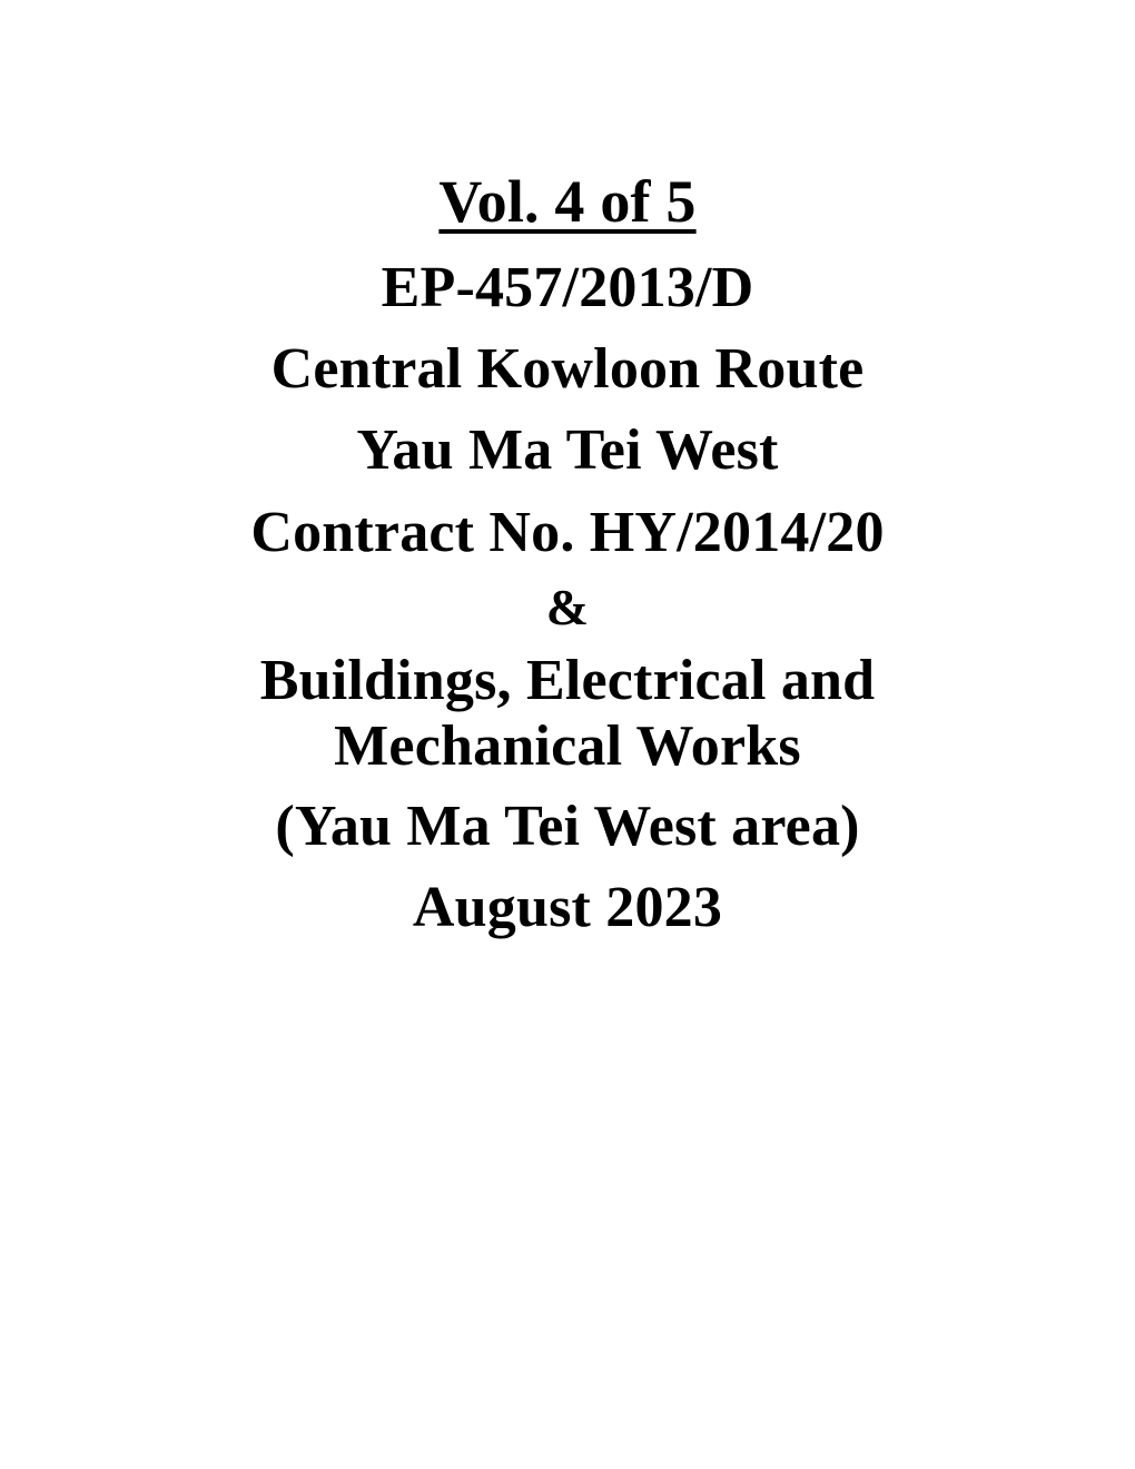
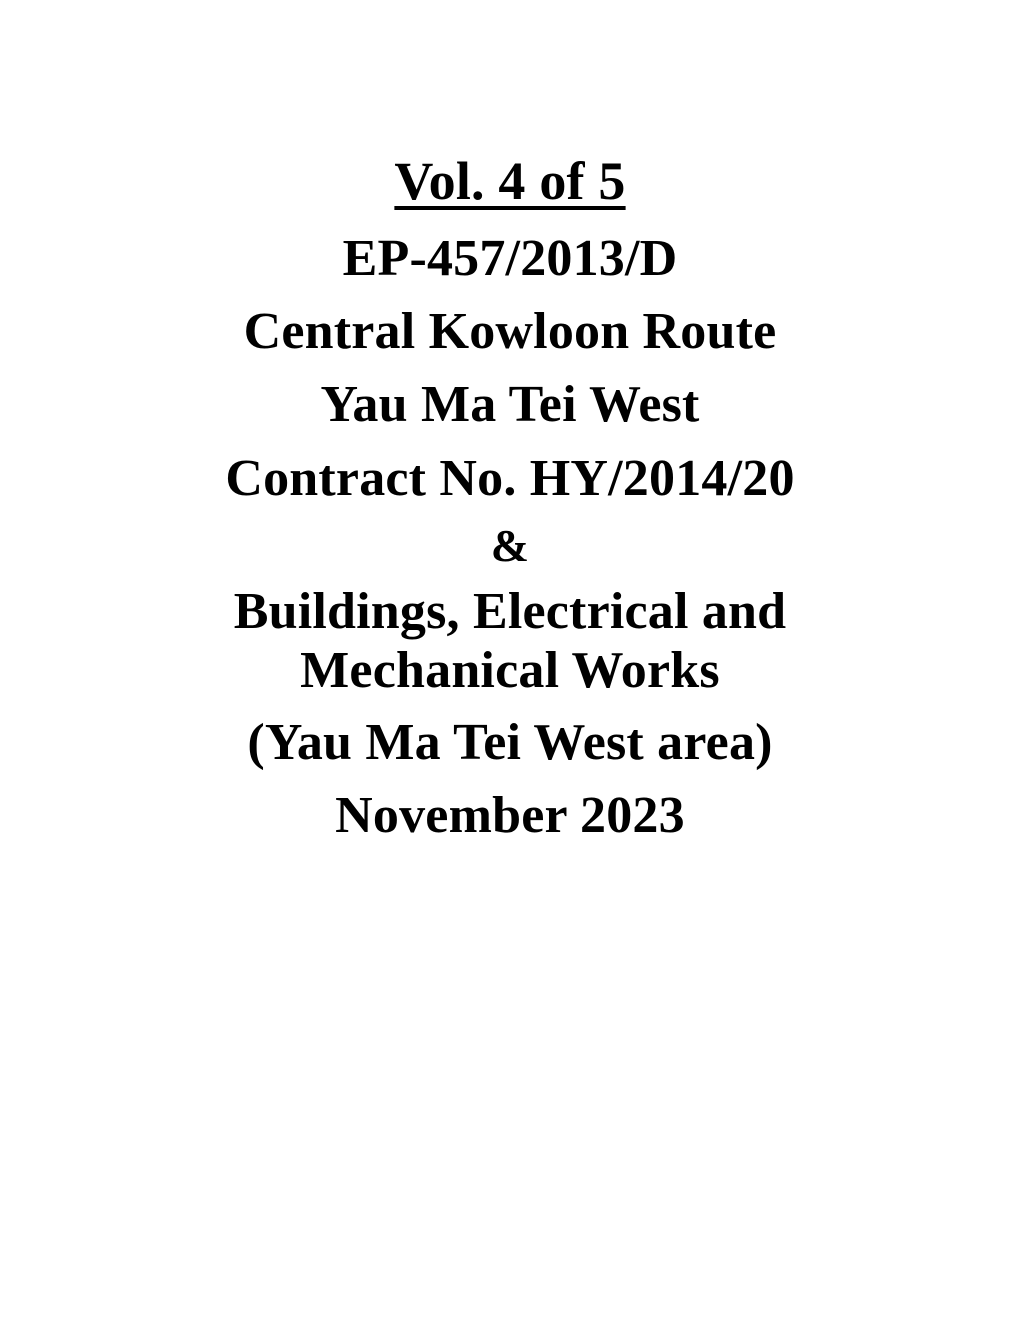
  Vol. 4 of 5
  EP-457/2013/D
  Central Kowloon Route
  Yau Ma Tei West
  Contract No. HY/2014/20
  &
  Buildings, Electrical and Mechanical Works
  (Yau Ma Tei West area)
- August 2023
+ November 2023
